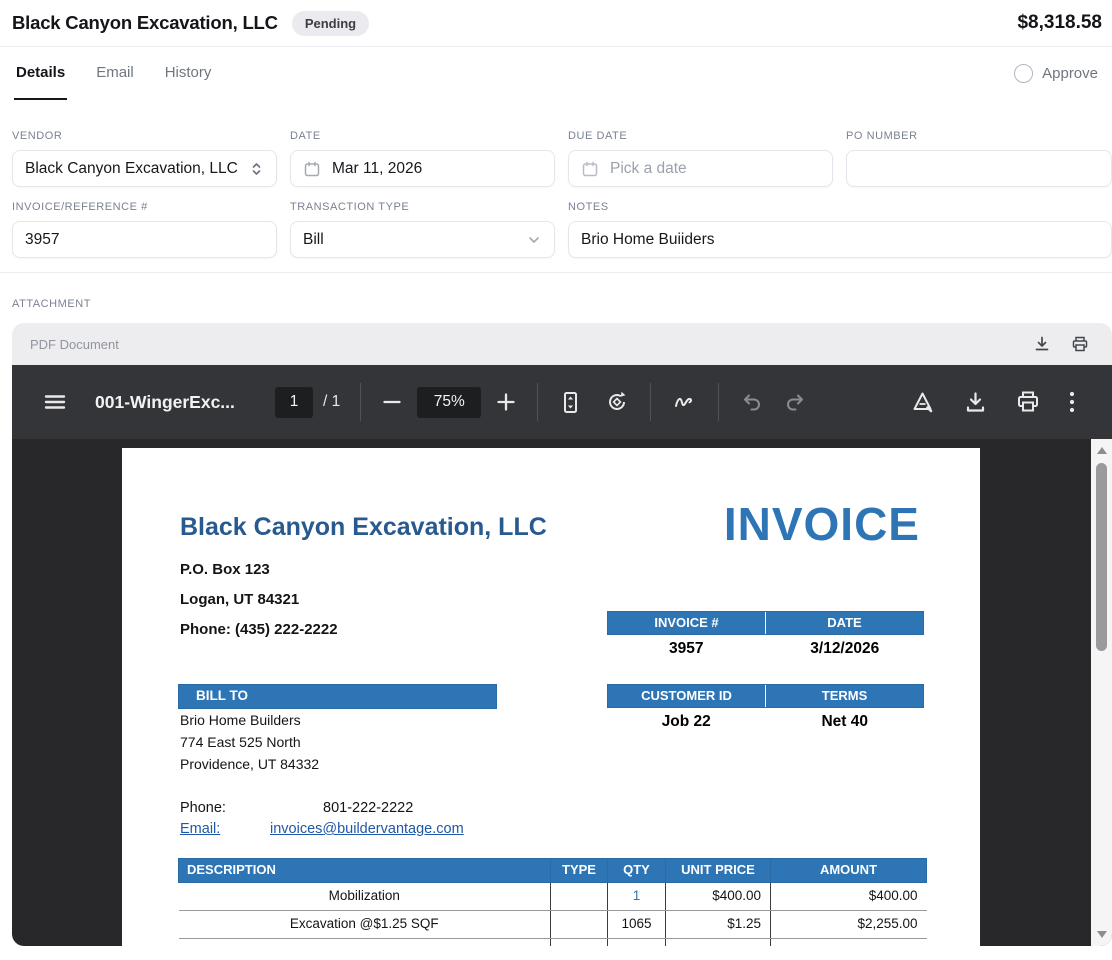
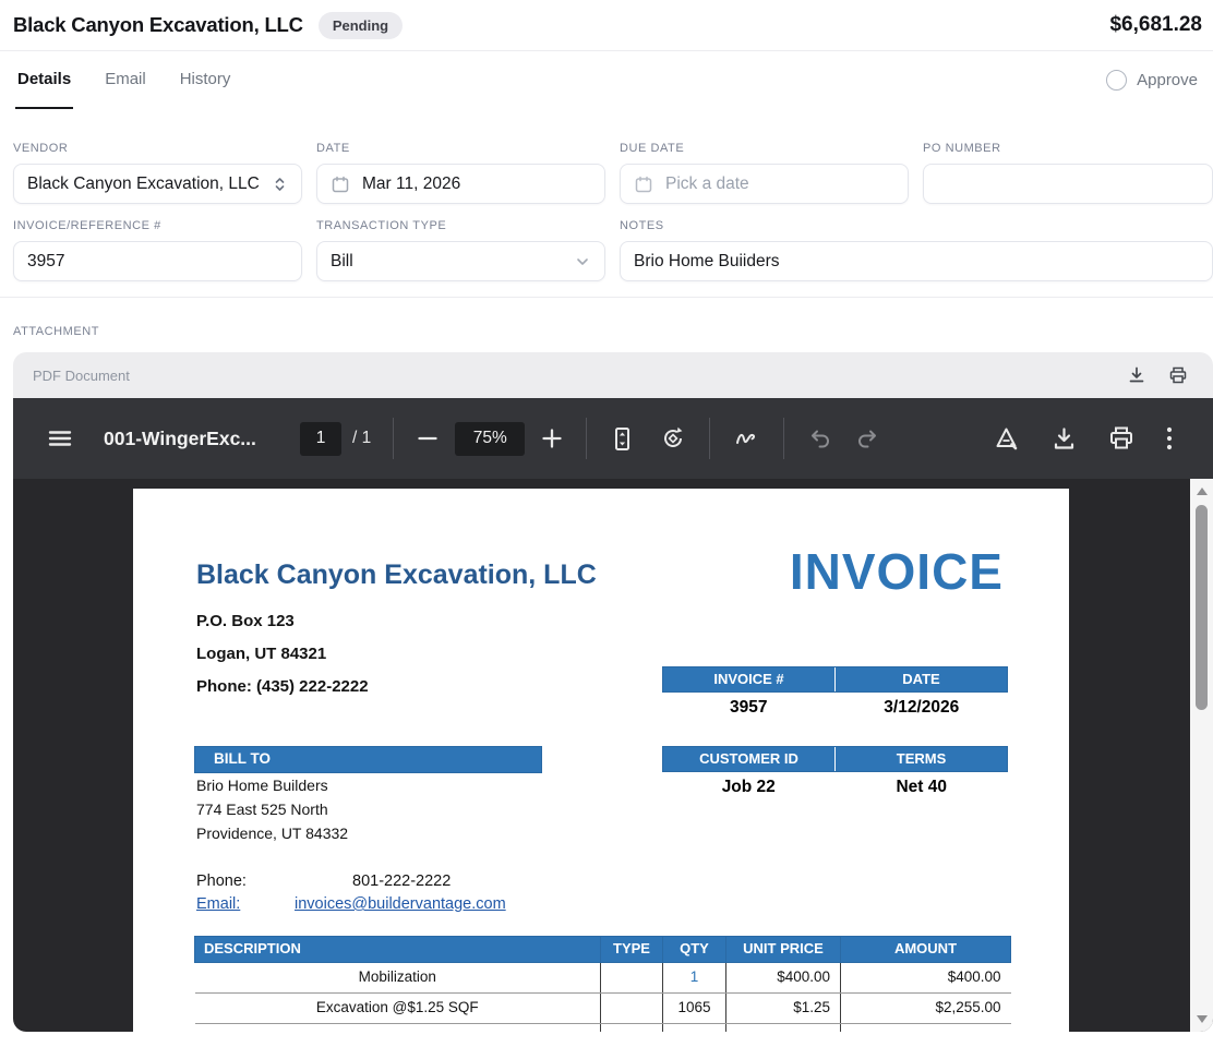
  Black Canyon Excavation, LLC
  Pending
- $8,318.58
+ $6,681.28
  Details
  Email
  History
  Approve
  VENDOR
  Black Canyon Excavation, LLC
  DATE
  Mar 11, 2026
  DUE DATE
  Pick a date
  PO NUMBER
  INVOICE/REFERENCE #
  3957
  TRANSACTION TYPE
  Bill
  NOTES
  Brio Home Buiiders
  ATTACHMENT
  PDF Document
  001-WingerExc...
  1
  / 1
  75%
  Black Canyon Excavation, LLC
  INVOICE
  P.O. Box 123
  Logan, UT 84321
  Phone: (435) 222-2222
  INVOICE #
  DATE
  3957
  3/12/2026
  BILL TO
  Brio Home Builders
  774 East 525 North
  Providence, UT 84332
  CUSTOMER ID
  TERMS
  Job 22
  Net 40
  Phone:
  801-222-2222
  Email:
  invoices@buildervantage.com
  DESCRIPTION	TYPE	QTY	UNIT PRICE	AMOUNT
  Mobilization		1	$400.00	$400.00
  Excavation @$1.25 SQF		1065	$1.25	$2,255.00
